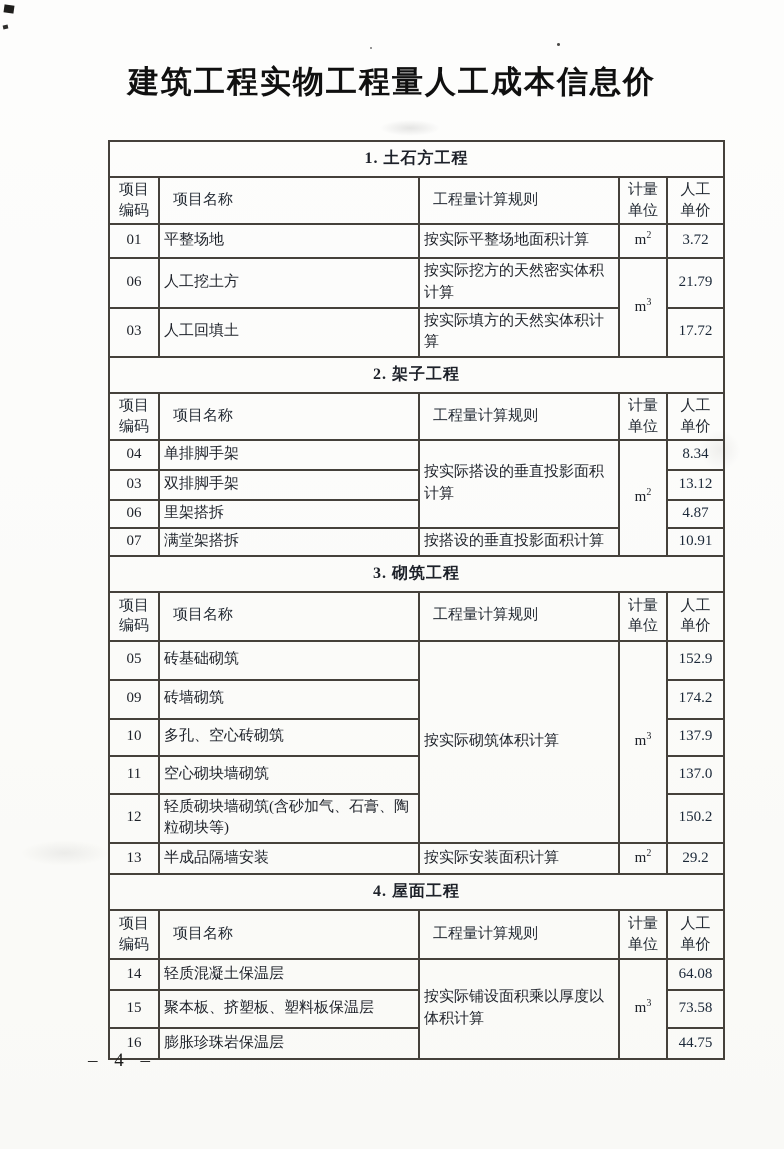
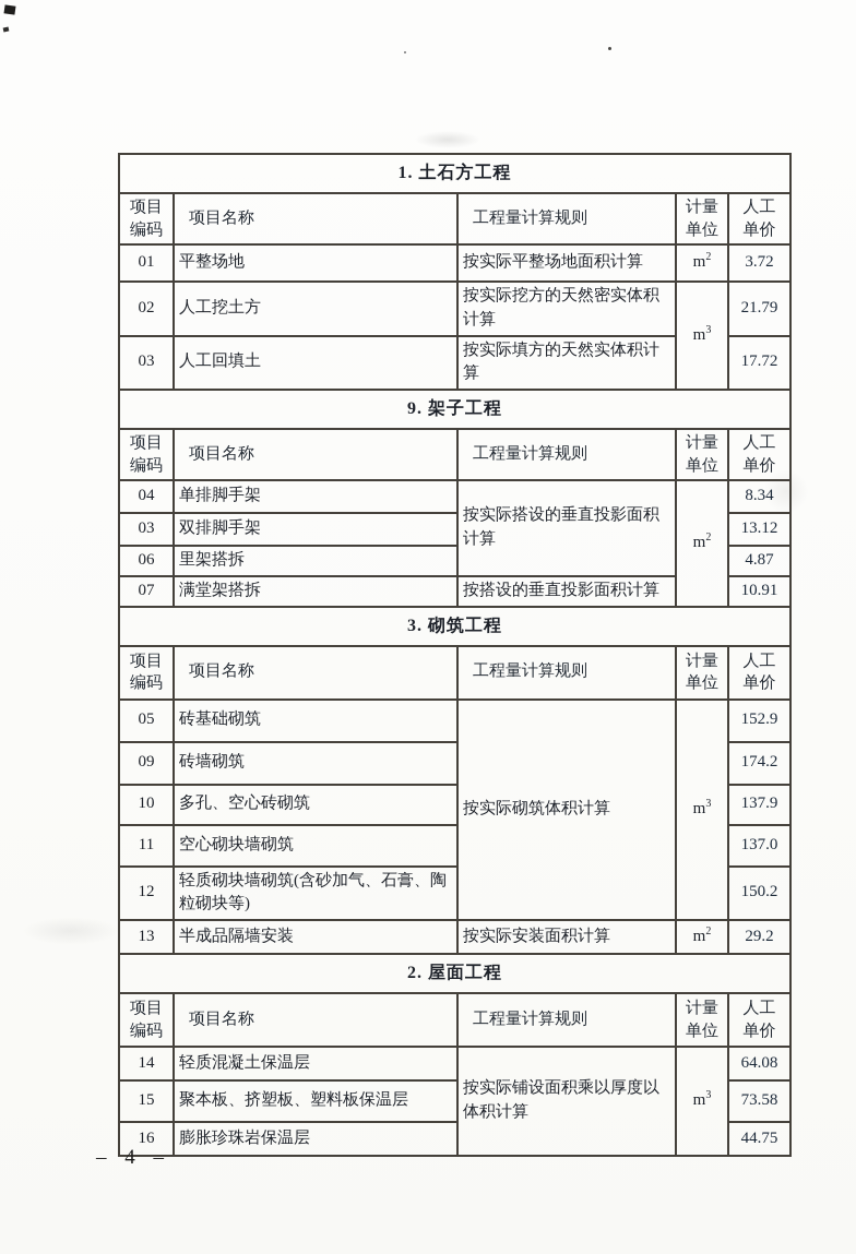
- 建筑工程实物工程量人工成本信息价
  1. 土石方工程
  项目 编码	项目名称	工程量计算规则	计量 单位	人工 单价
  01	平整场地	按实际平整场地面积计算	m2	3.72
- 06	人工挖土方	按实际挖方的天然密实体积计算	m3	21.79
+ 02	人工挖土方	按实际挖方的天然密实体积计算	m3	21.79
  03	人工回填土	按实际填方的天然实体积计算	17.72
- 2. 架子工程
+ 9. 架子工程
  项目 编码	项目名称	工程量计算规则	计量 单位	人工 单价
  04	单排脚手架	按实际搭设的垂直投影面积计算	m2	8.34
  03	双排脚手架	13.12
  06	里架搭拆	4.87
  07	满堂架搭拆	按搭设的垂直投影面积计算	10.91
  3. 砌筑工程
  项目 编码	项目名称	工程量计算规则	计量 单位	人工 单价
  05	砖基础砌筑	按实际砌筑体积计算	m3	152.9
  09	砖墙砌筑	174.2
  10	多孔、空心砖砌筑	137.9
  11	空心砌块墙砌筑	137.0
  12	轻质砌块墙砌筑(含砂加气、石膏、陶粒砌块等)	150.2
  13	半成品隔墙安装	按实际安装面积计算	m2	29.2
- 4. 屋面工程
+ 2. 屋面工程
  项目 编码	项目名称	工程量计算规则	计量 单位	人工 单价
  14	轻质混凝土保温层	按实际铺设面积乘以厚度以体积计算	m3	64.08
  15	聚本板、挤塑板、塑料板保温层	73.58
  16	膨胀珍珠岩保温层	44.75
  – 4 –
